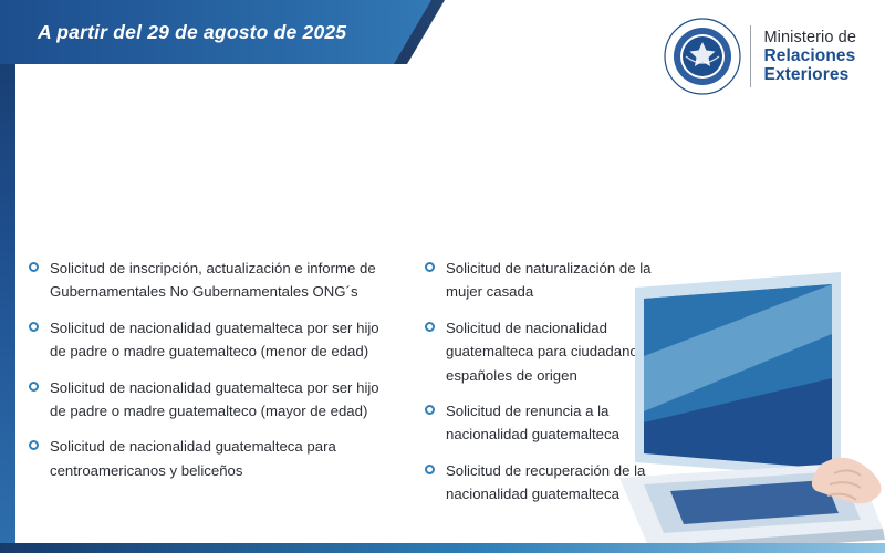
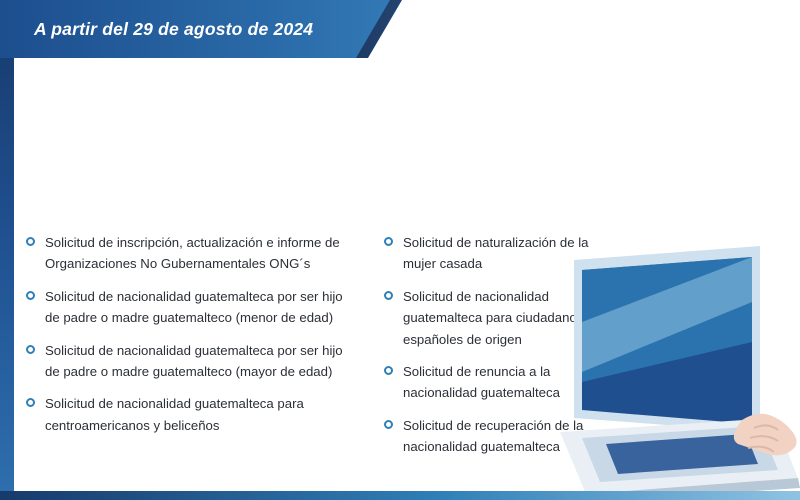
- A partir del 29 de agosto de 2025
+ A partir del 29 de agosto de 2024
- Ministerio de
- Relaciones
- Exteriores
- Solicitud de inscripción, actualización e informe de Gubernamentales No Gubernamentales ONG´s
+ Solicitud de inscripción, actualización e informe de Organizaciones No Gubernamentales ONG´s
  Solicitud de nacionalidad guatemalteca por ser hijo de padre o madre guatemalteco (menor de edad)
  Solicitud de nacionalidad guatemalteca por ser hijo de padre o madre guatemalteco (mayor de edad)
  Solicitud de nacionalidad guatemalteca para centroamericanos y beliceños
  Solicitud de naturalización de la mujer casada
  Solicitud de nacionalidad guatemalteca para ciudadano españoles de origen
  Solicitud de renuncia a la nacionalidad guatemalteca
  Solicitud de recuperación de la nacionalidad guatemalteca
